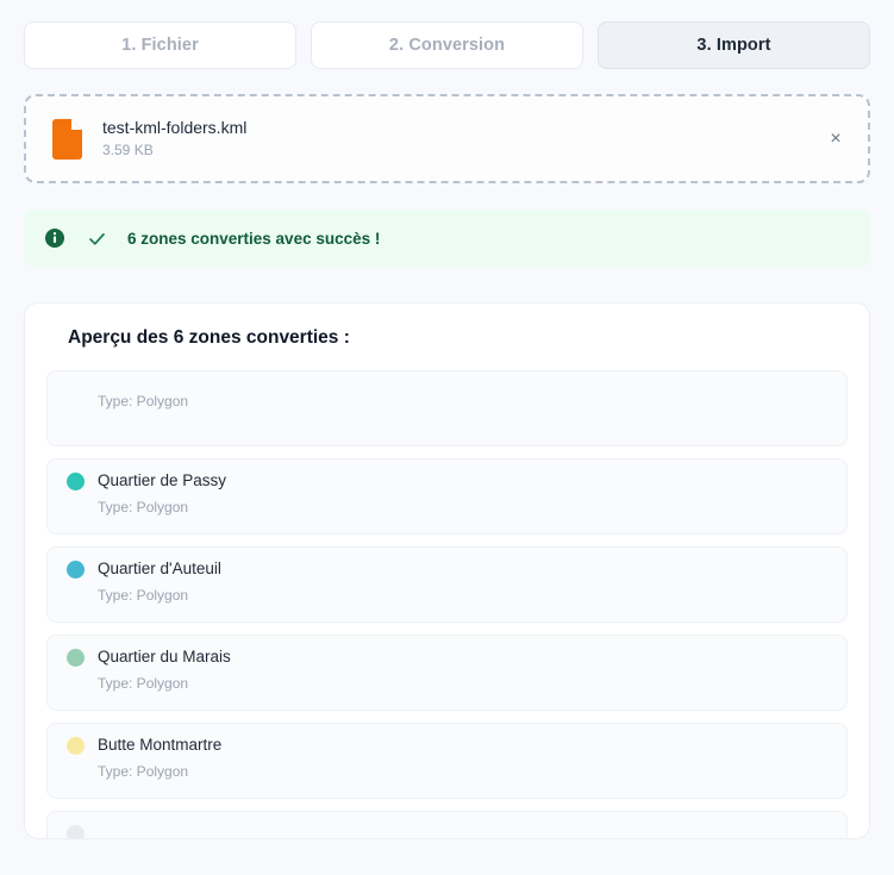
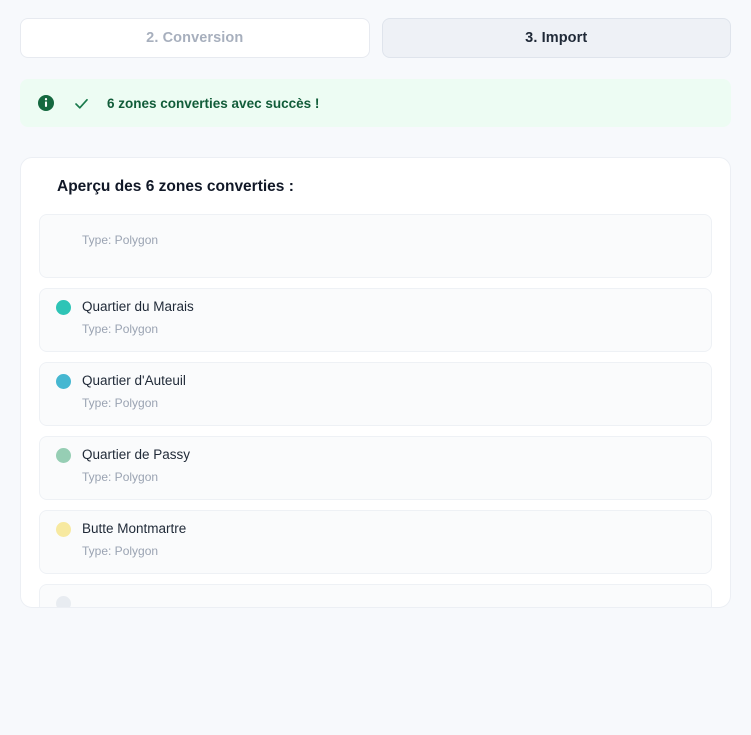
- 1. Fichier
  2. Conversion
  3. Import
- test-kml-folders.kml
- 3.59 KB
- ×
  6 zones converties avec succès !
  Aperçu des 6 zones converties :
  Type: Polygon
- Quartier de Passy
+ Quartier du Marais
  Type: Polygon
  Quartier d'Auteuil
  Type: Polygon
- Quartier du Marais
+ Quartier de Passy
  Type: Polygon
  Butte Montmartre
  Type: Polygon
